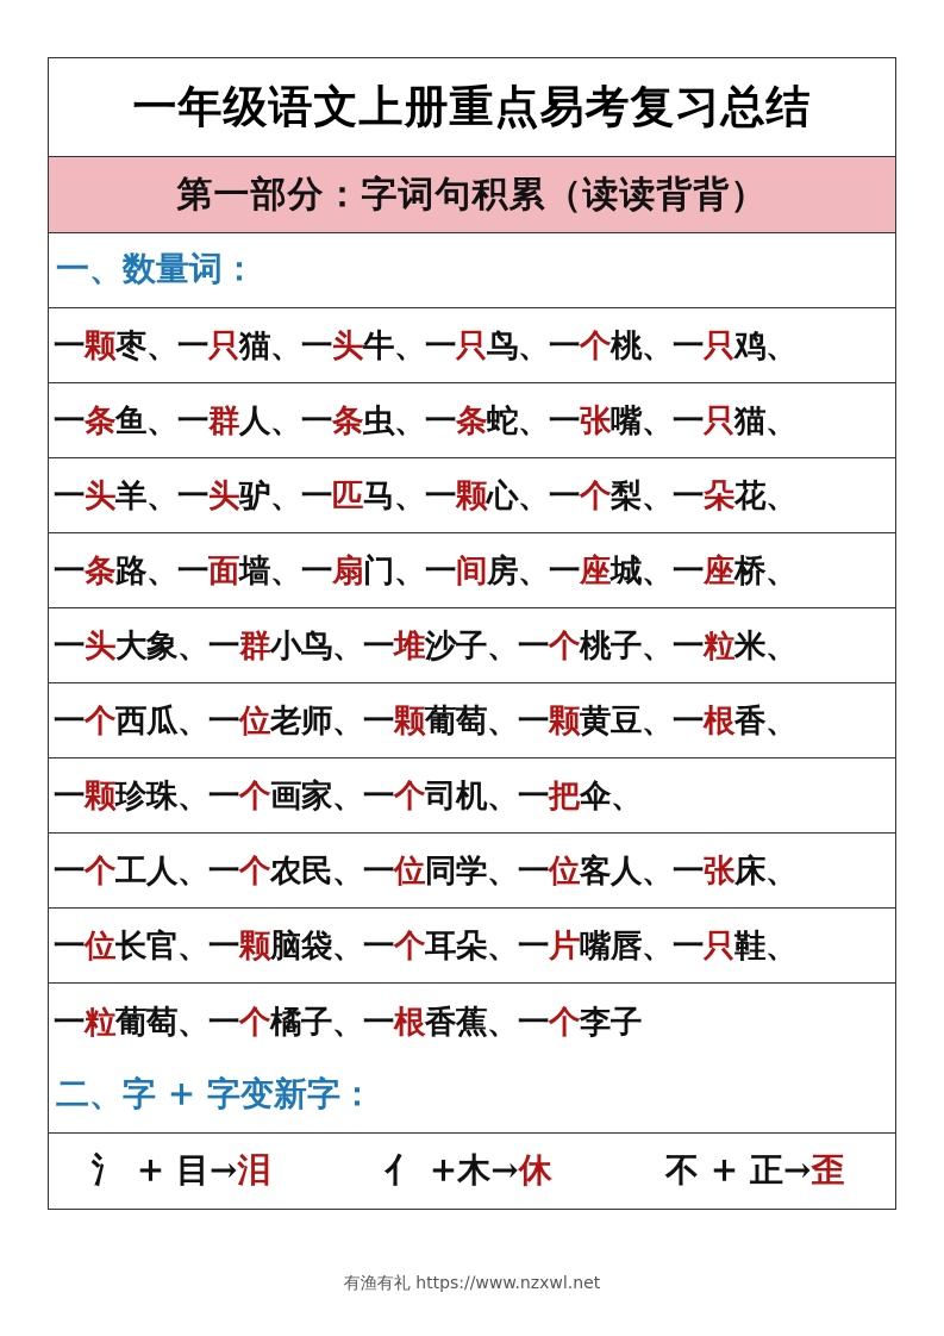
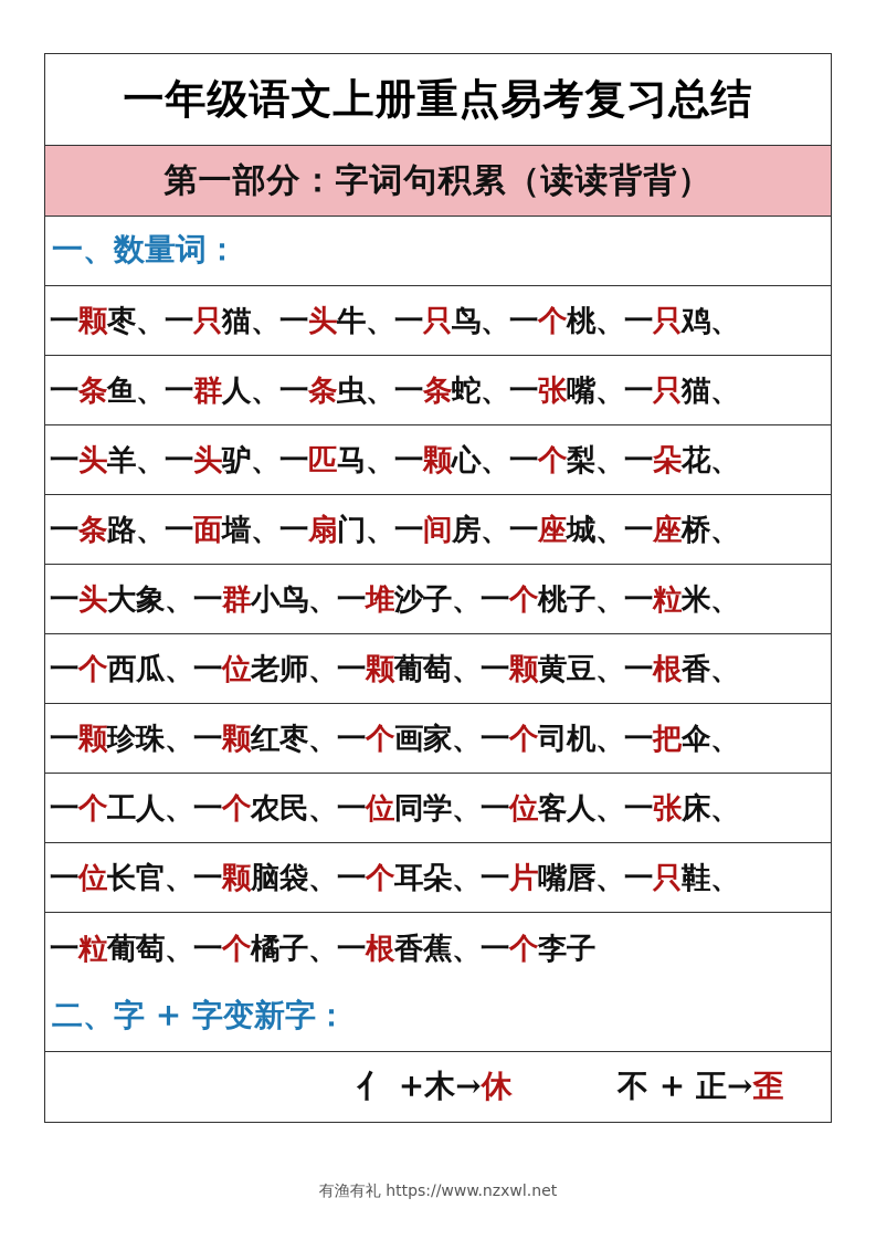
  一年级语文上册重点易考复习总结
  第一部分：字词句积累（读读背背）
  一、数量词：
  一颗枣、
  一只猫、
  一头牛、
  一只鸟、
  一个桃、
  一只鸡、
  一条鱼、
  一群人、
  一条虫、
  一条蛇、
  一张嘴、
  一只猫、
  一头羊、
  一头驴、
  一匹马、
  一颗心、
  一个梨、
  一朵花、
  一条路、
  一面墙、
  一扇门、
  一间房、
  一座城、
  一座桥、
  一头大象、
  一群小鸟、
  一堆沙子、
  一个桃子、
  一粒米、
  一个西瓜、
  一位老师、
  一颗葡萄、
  一颗黄豆、
  一根香、
  一颗珍珠、
+ 一颗红枣、
  一个画家、
  一个司机、
  一把伞、
  一个工人、
  一个农民、
  一位同学、
  一位客人、
  一张床、
  一位长官、
  一颗脑袋、
  一个耳朵、
  一片嘴唇、
  一只鞋、
  一粒葡萄、
  一个橘子、
  一根香蕉、
  一个李子
  二、字 + 字变新字：
- 氵 + 目→泪
  亻 +木→休
  不 + 正→歪
  有渔有礼 https://www.nzxwl.net
